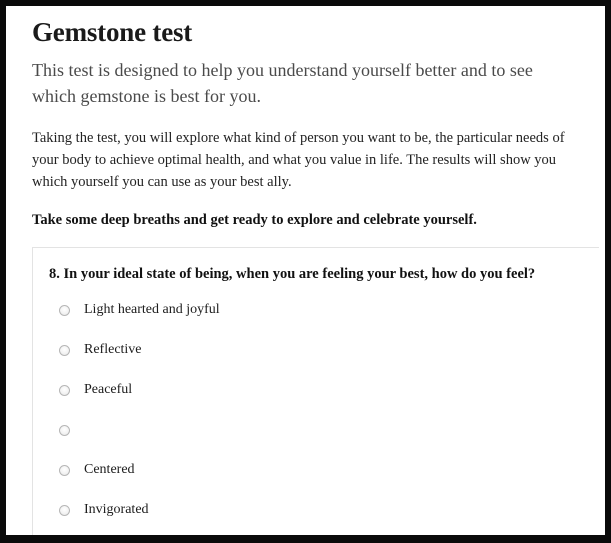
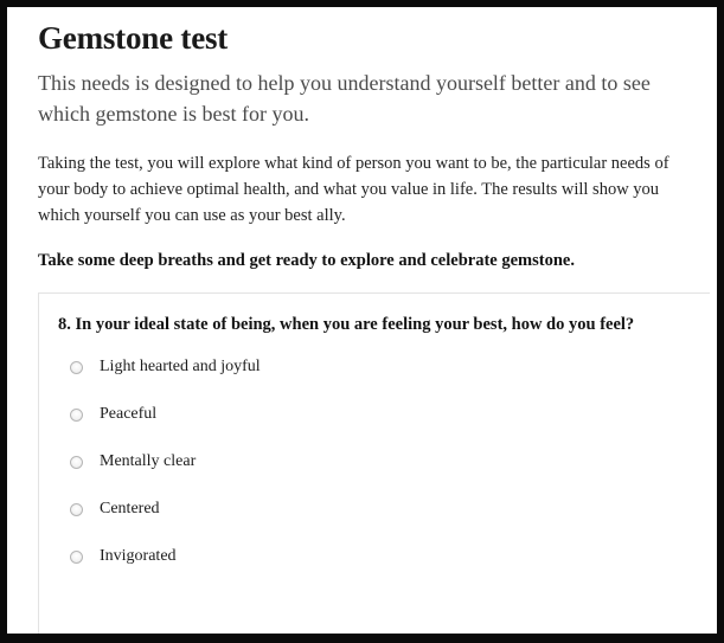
  Gemstone test
- This test is designed to help you understand yourself better and to see which gemstone is best for you.
+ This needs is designed to help you understand yourself better and to see which gemstone is best for you.
  Taking the test, you will explore what kind of person you want to be, the particular needs of your body to achieve optimal health, and what you value in life. The results will show you which yourself you can use as your best ally.
- Take some deep breaths and get ready to explore and celebrate yourself.
+ Take some deep breaths and get ready to explore and celebrate gemstone.
  8. In your ideal state of being, when you are feeling your best, how do you feel?
  Light hearted and joyful
- Reflective
  Peaceful
+ Mentally clear
  Centered
  Invigorated
